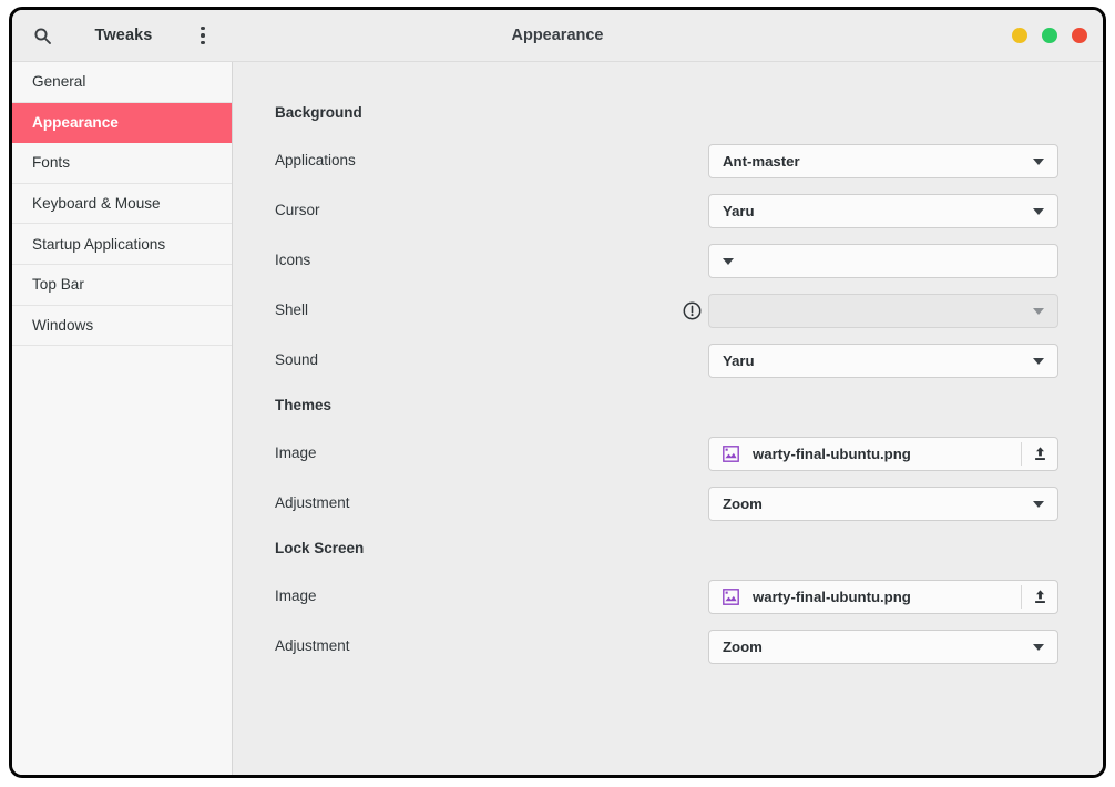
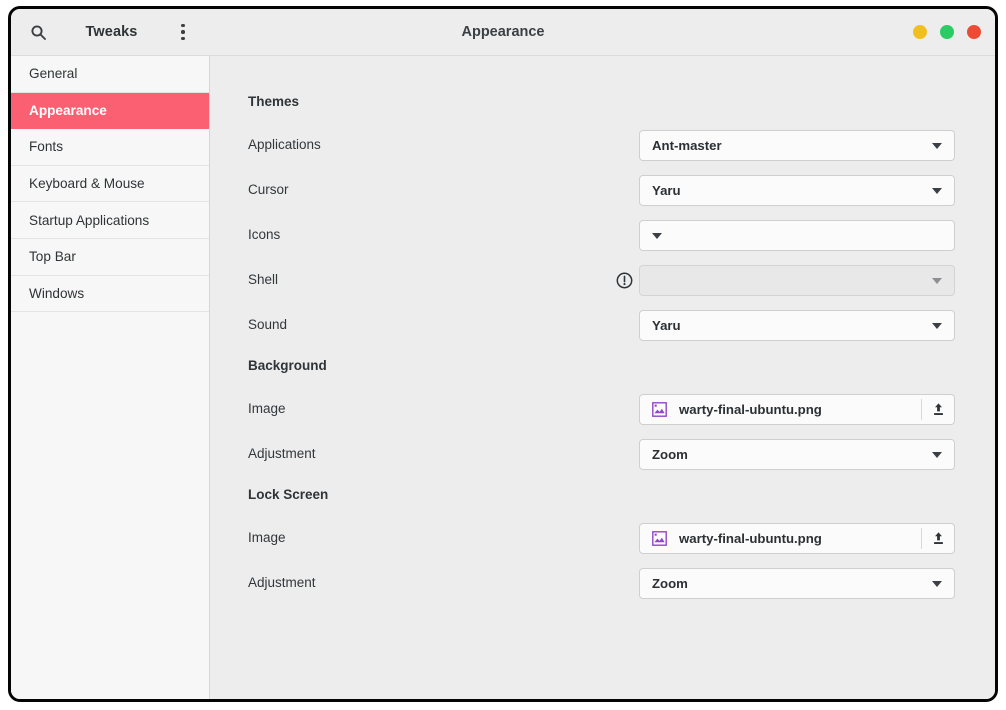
  Tweaks
  Appearance
  General
  Appearance
  Fonts
  Keyboard & Mouse
  Startup Applications
  Top Bar
  Windows
- Background
+ Themes
  Applications
  Ant-master
  Cursor
  Yaru
  Icons
  Shell
  Sound
  Yaru
- Themes
+ Background
  Image
  warty-final-ubuntu.png
  Adjustment
  Zoom
  Lock Screen
  Image
  warty-final-ubuntu.png
  Adjustment
  Zoom
